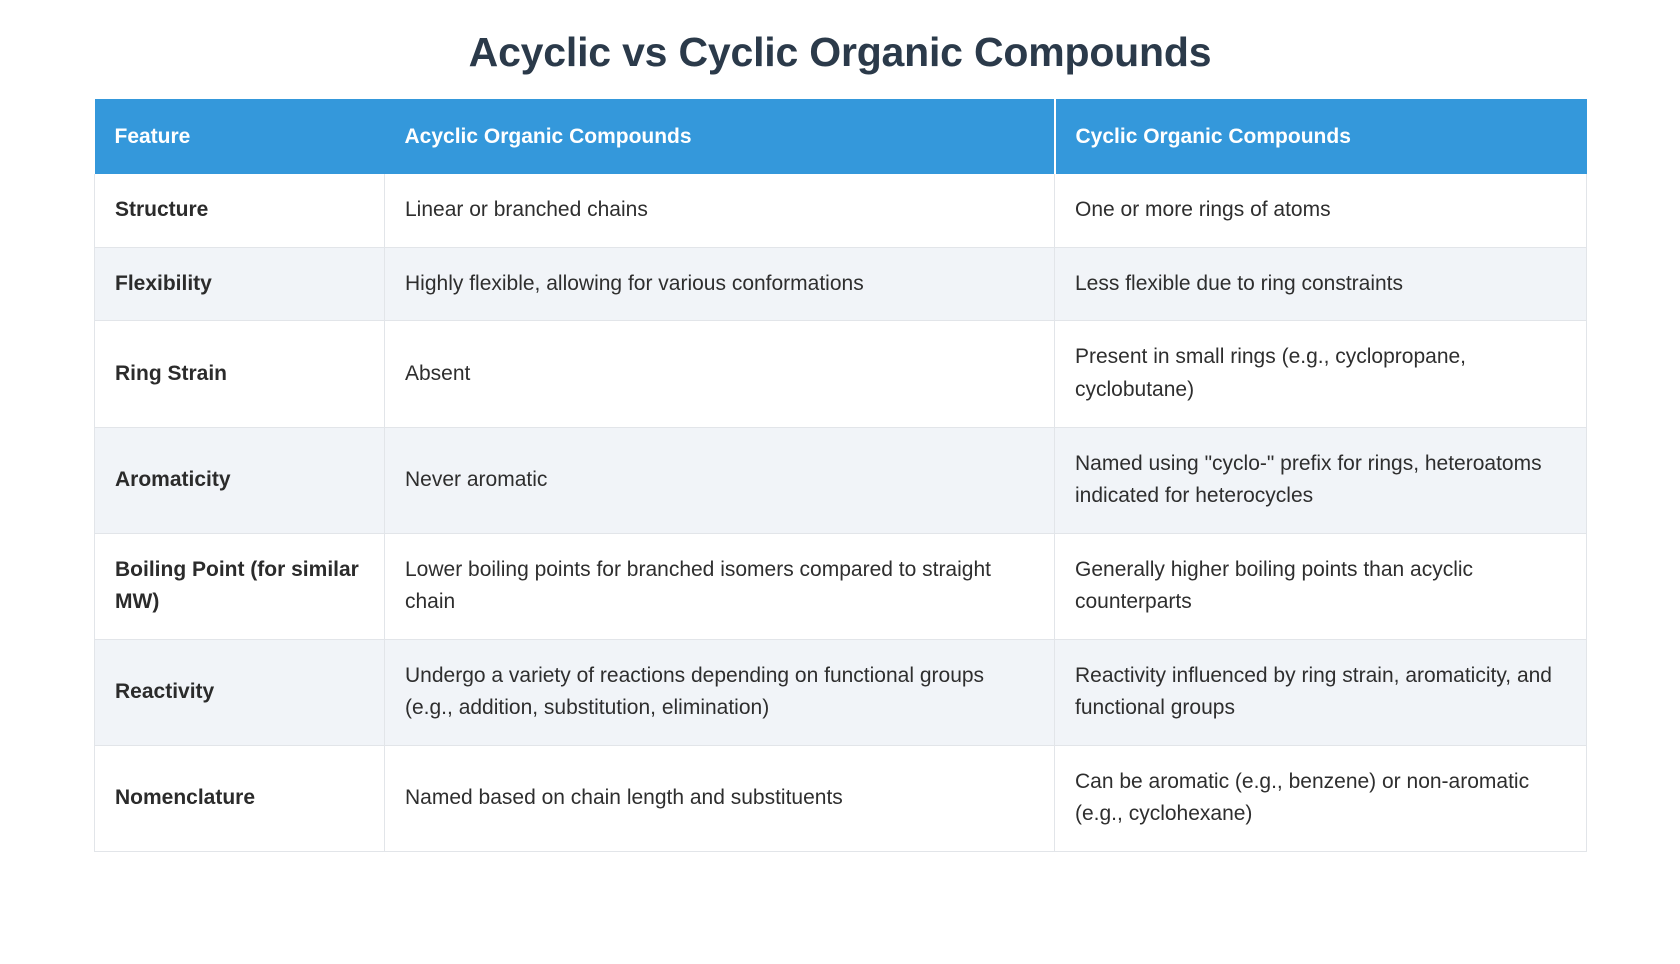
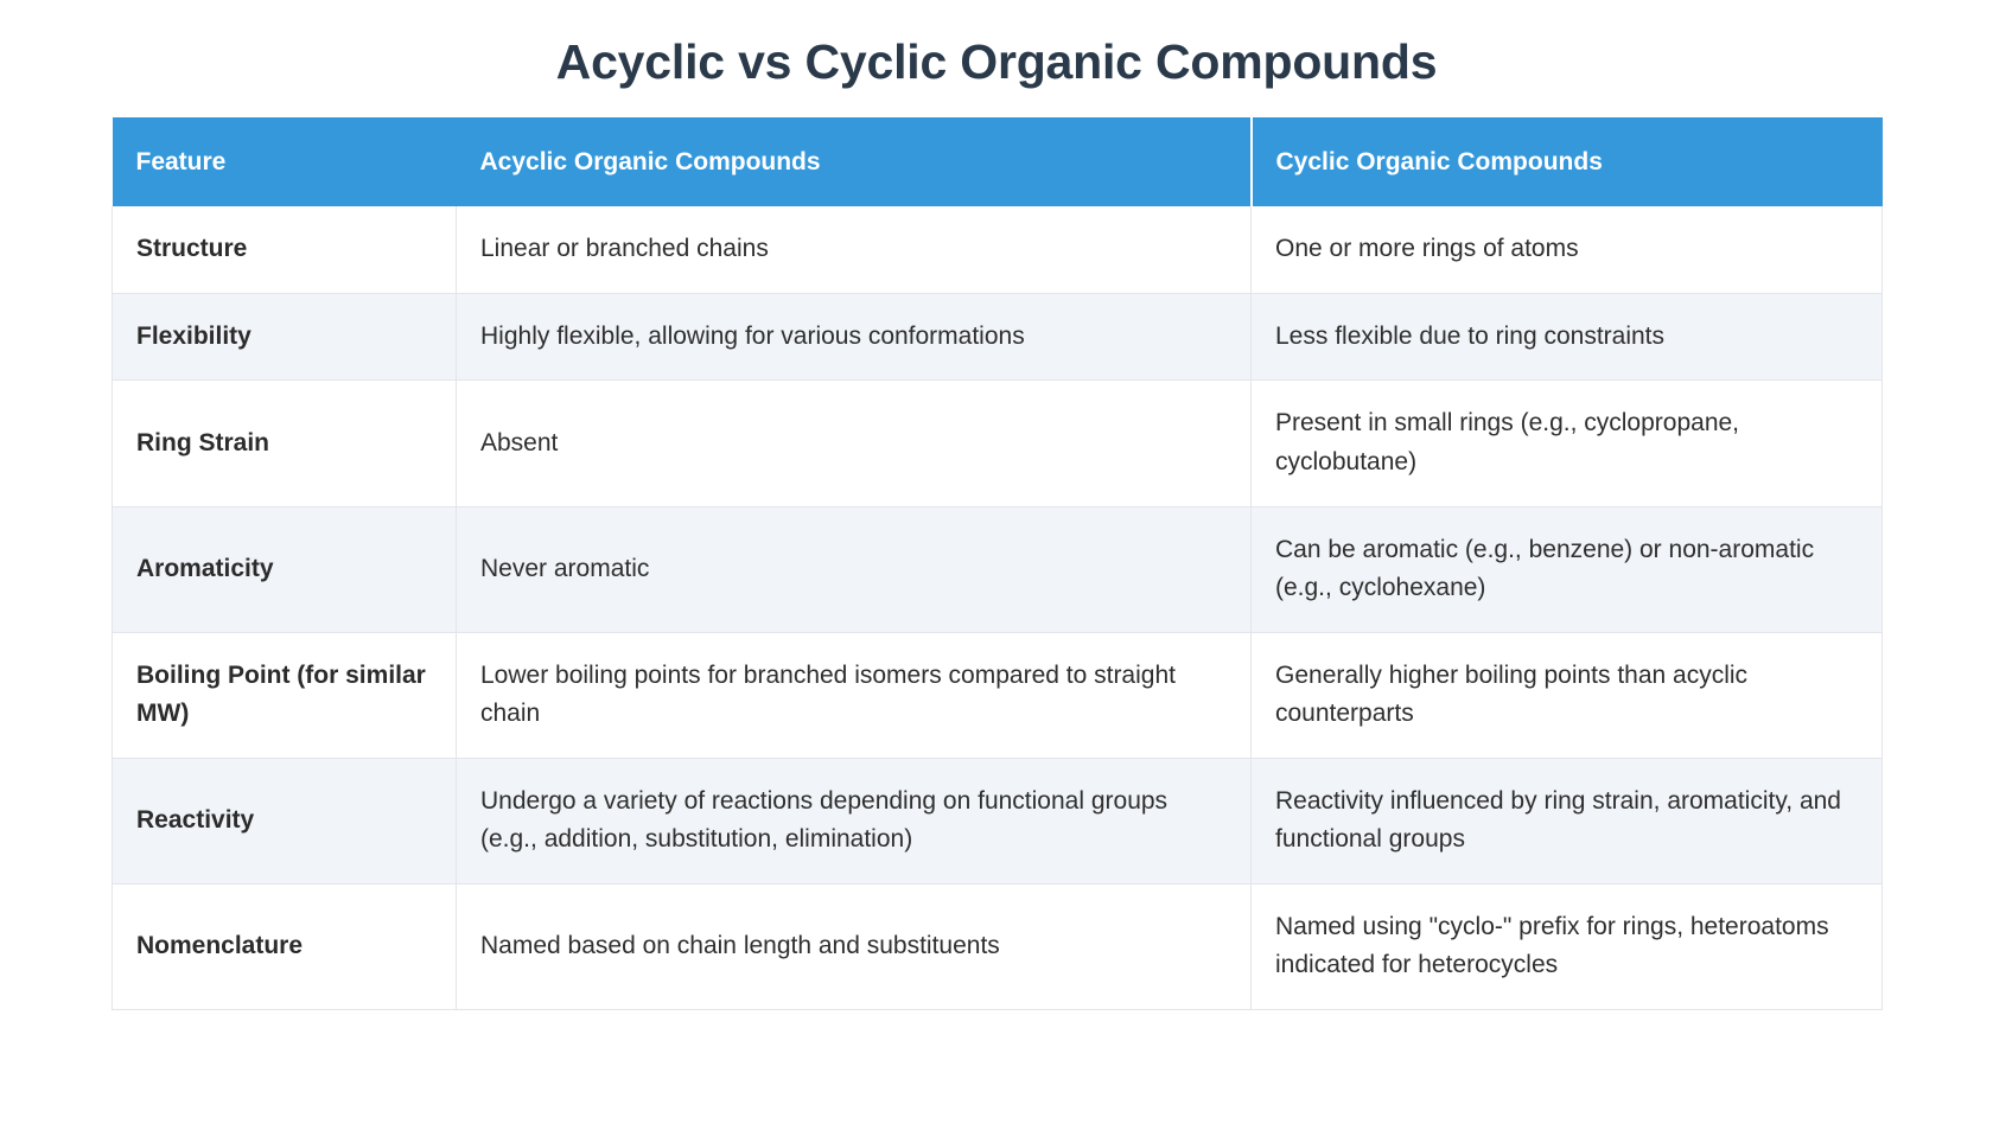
  Acyclic vs Cyclic Organic Compounds
  Feature	Acyclic Organic Compounds	Cyclic Organic Compounds
  Structure	Linear or branched chains	One or more rings of atoms
  Flexibility	Highly flexible, allowing for various conformations	Less flexible due to ring constraints
  Ring Strain	Absent	Present in small rings (e.g., cyclopropane, cyclobutane)
- Aromaticity	Never aromatic	Named using "cyclo-" prefix for rings, heteroatoms indicated for heterocycles
+ Aromaticity	Never aromatic	Can be aromatic (e.g., benzene) or non-aromatic (e.g., cyclohexane)
  Boiling Point (for similar MW)	Lower boiling points for branched isomers compared to straight chain	Generally higher boiling points than acyclic counterparts
  Reactivity	Undergo a variety of reactions depending on functional groups (e.g., addition, substitution, elimination)	Reactivity influenced by ring strain, aromaticity, and functional groups
- Nomenclature	Named based on chain length and substituents	Can be aromatic (e.g., benzene) or non-aromatic (e.g., cyclohexane)
+ Nomenclature	Named based on chain length and substituents	Named using "cyclo-" prefix for rings, heteroatoms indicated for heterocycles
